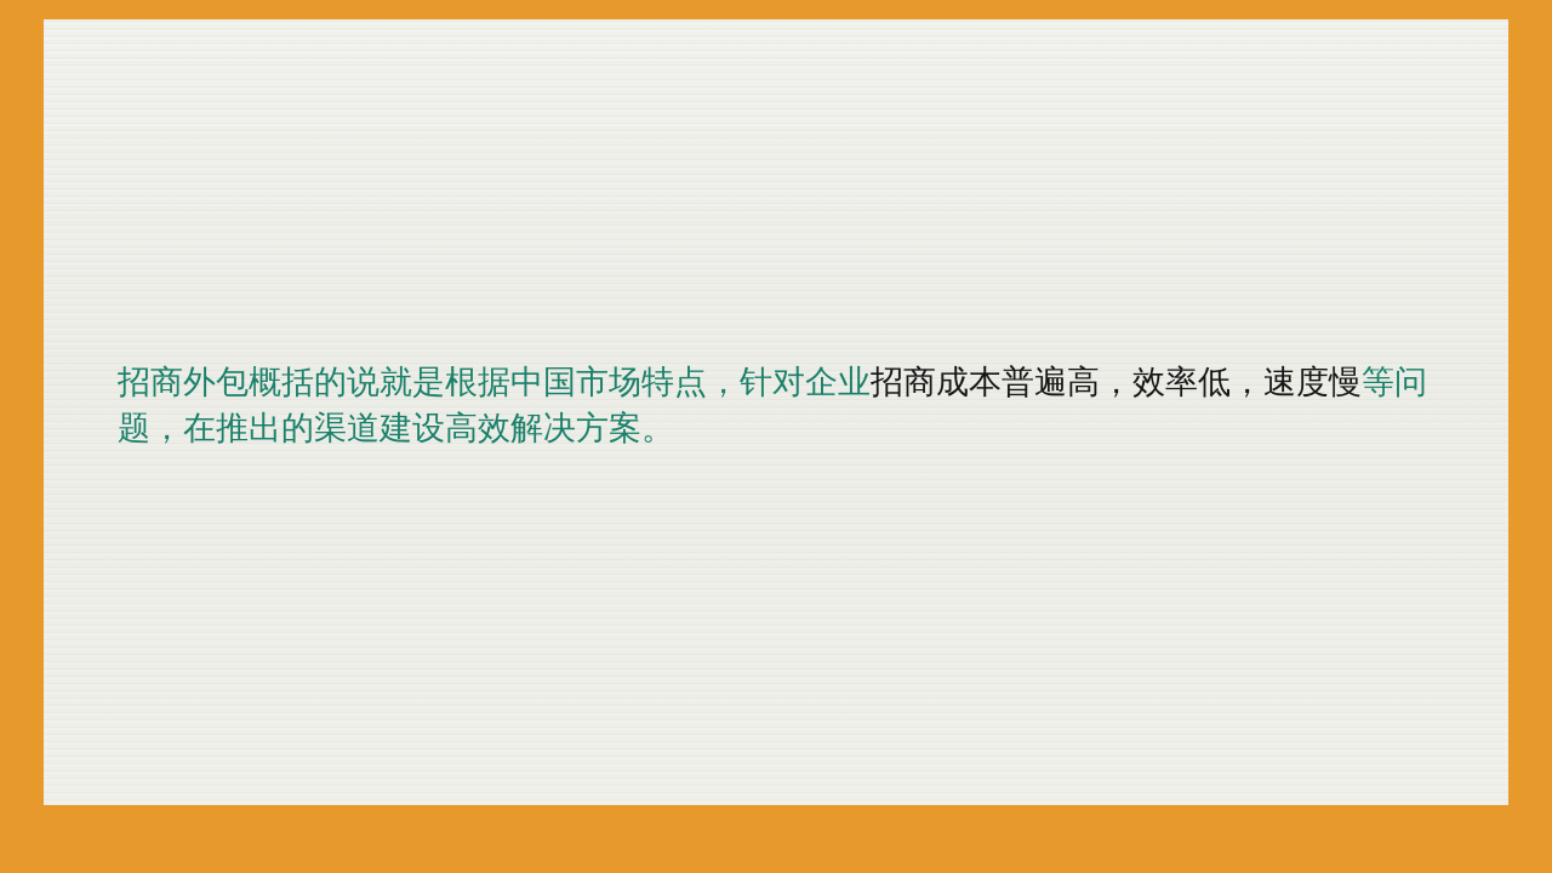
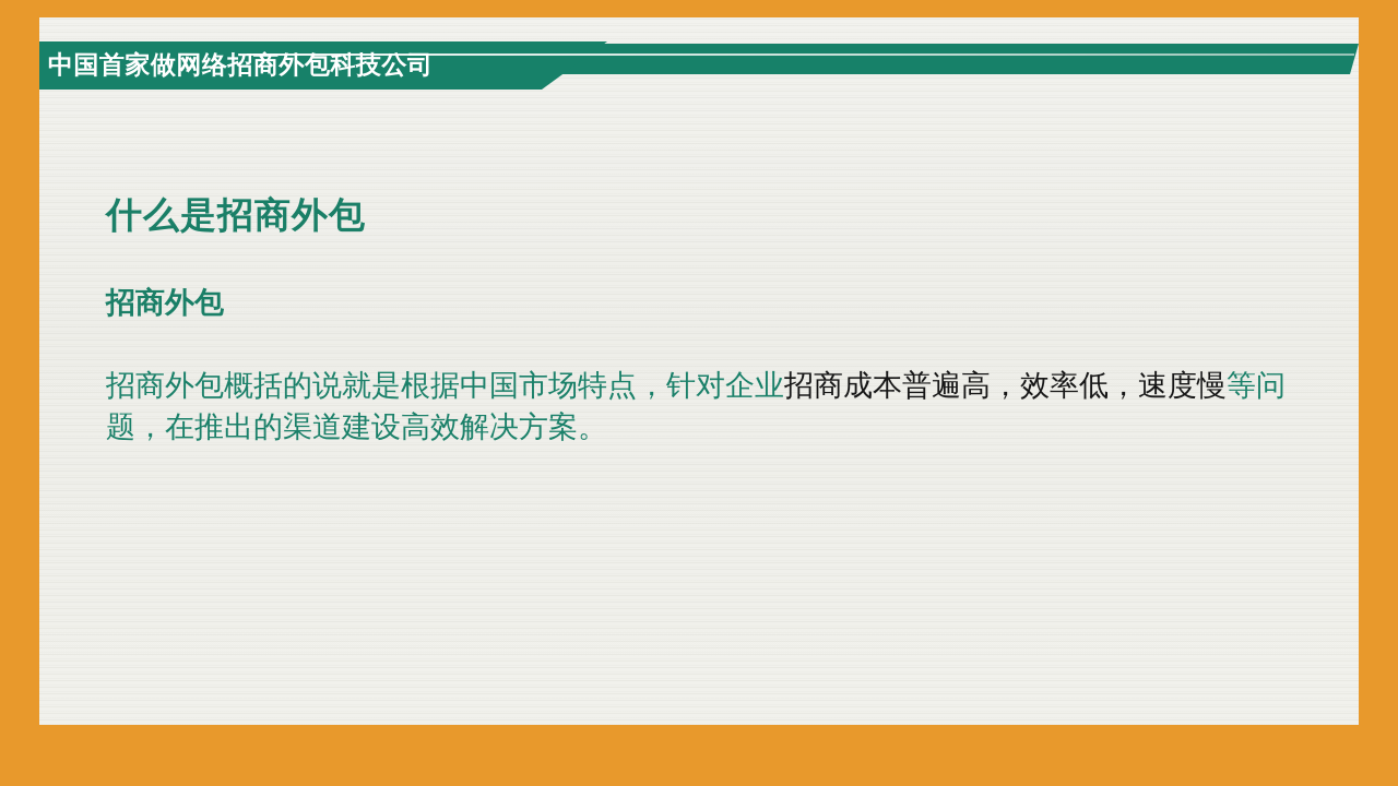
+ 中国首家做网络招商外包科技公司
+ 什么是招商外包
+ 招商外包
  招商外包概括的说就是根据中国市场特点，针对企业招商成本普遍高，效率低，速度慢等问题，在推出的渠道建设高效解决方案。
